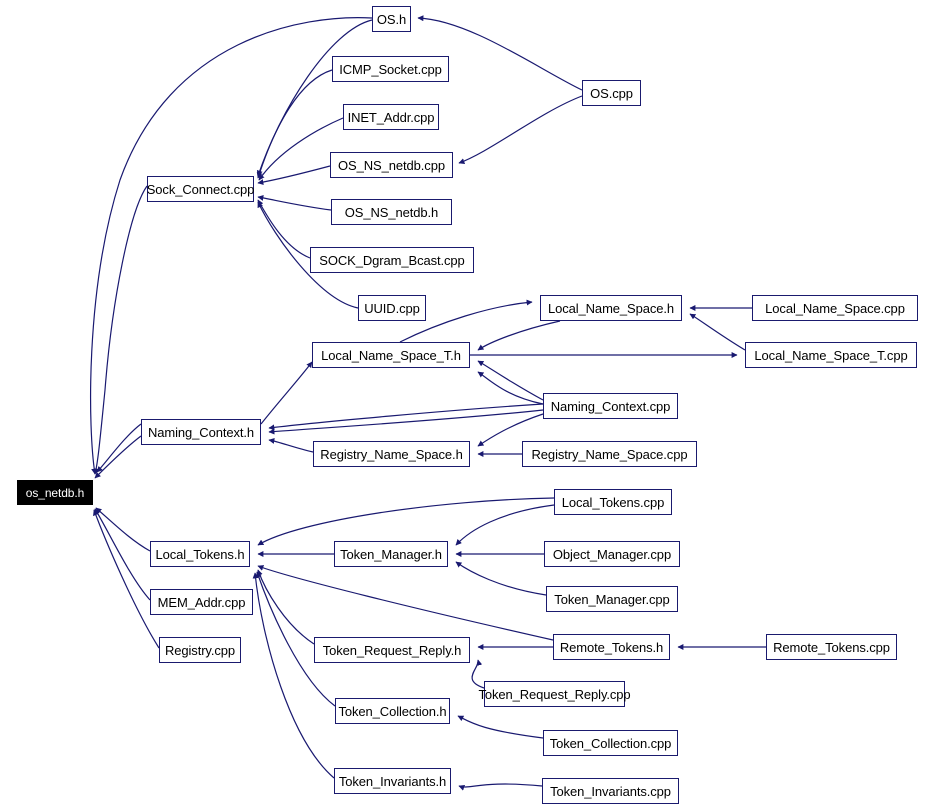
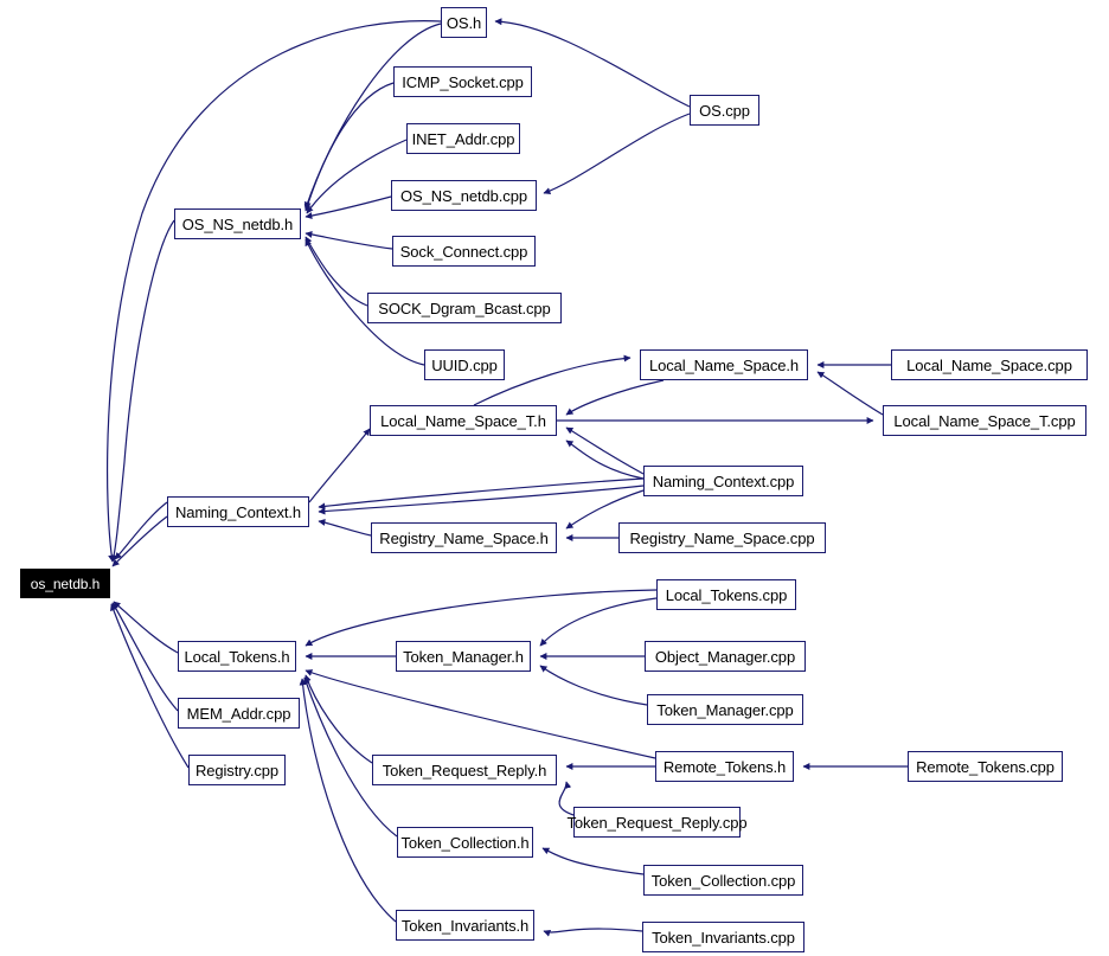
  os_netdb.h
  OS.h
  ICMP_Socket.cpp
  INET_Addr.cpp
- Sock_Connect.cpp
+ OS_NS_netdb.h
  OS_NS_netdb.cpp
- OS_NS_netdb.h
+ Sock_Connect.cpp
  SOCK_Dgram_Bcast.cpp
  UUID.cpp
  OS.cpp
  Local_Name_Space.h
  Local_Name_Space.cpp
  Local_Name_Space_T.h
  Local_Name_Space_T.cpp
  Naming_Context.h
  Naming_Context.cpp
  Registry_Name_Space.h
  Registry_Name_Space.cpp
  Local_Tokens.h
  Local_Tokens.cpp
  Token_Manager.h
  Object_Manager.cpp
  Token_Manager.cpp
  MEM_Addr.cpp
  Registry.cpp
  Token_Request_Reply.h
  Remote_Tokens.h
  Remote_Tokens.cpp
  Token_Request_Reply.cpp
  Token_Collection.h
  Token_Collection.cpp
  Token_Invariants.h
  Token_Invariants.cpp
